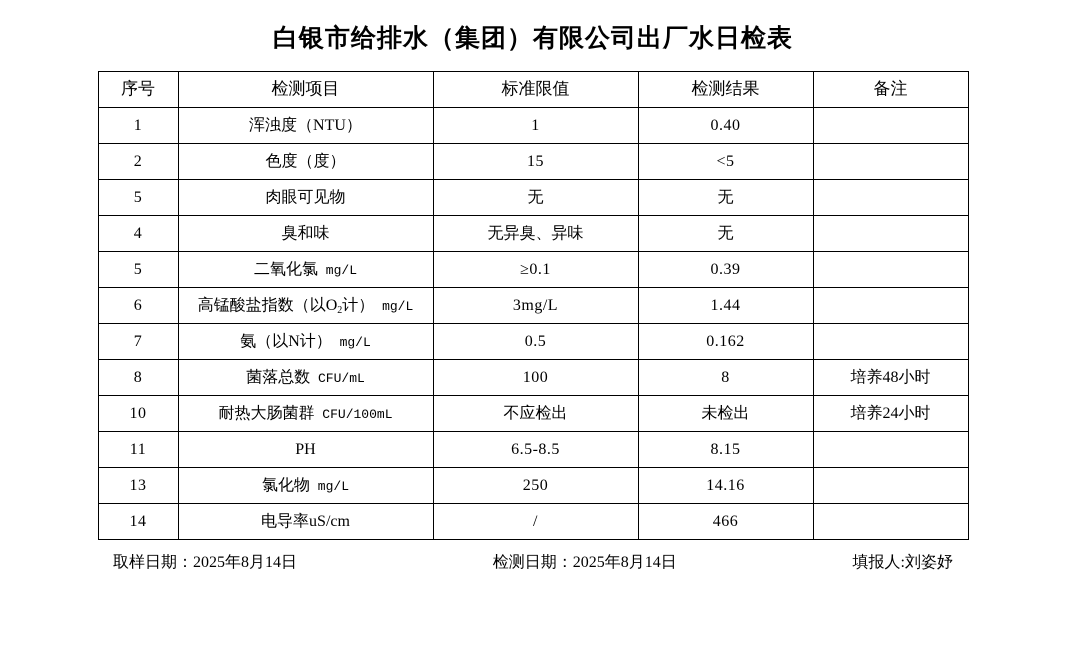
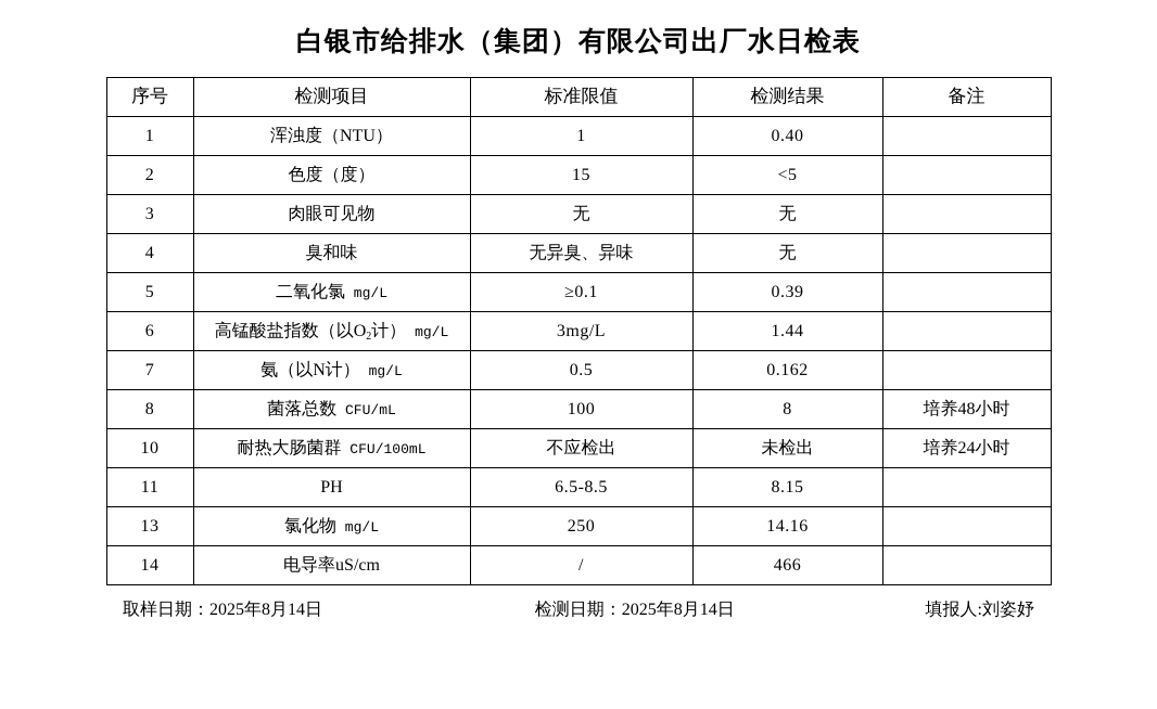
  白银市给排水（集团）有限公司出厂水日检表
  序号	检测项目	标准限值	检测结果	备注
  1	浑浊度（NTU）	1	0.40
  2	色度（度）	15	<5
- 5	肉眼可见物	无	无
+ 3	肉眼可见物	无	无
  4	臭和味	无异臭、异味	无
  5	二氧化氯 mg/L	≥0.1	0.39
  6	高锰酸盐指数（以O2计） mg/L	3mg/L	1.44
  7	氨（以N计） mg/L	0.5	0.162
  8	菌落总数 CFU/mL	100	8	培养48小时
  10	耐热大肠菌群 CFU/100mL	不应检出	未检出	培养24小时
  11	PH	6.5-8.5	8.15
  13	氯化物 mg/L	250	14.16
  14	电导率uS/cm	/	466
  取样日期：2025年8月14日
  检测日期：2025年8月14日
  填报人:刘姿妤
